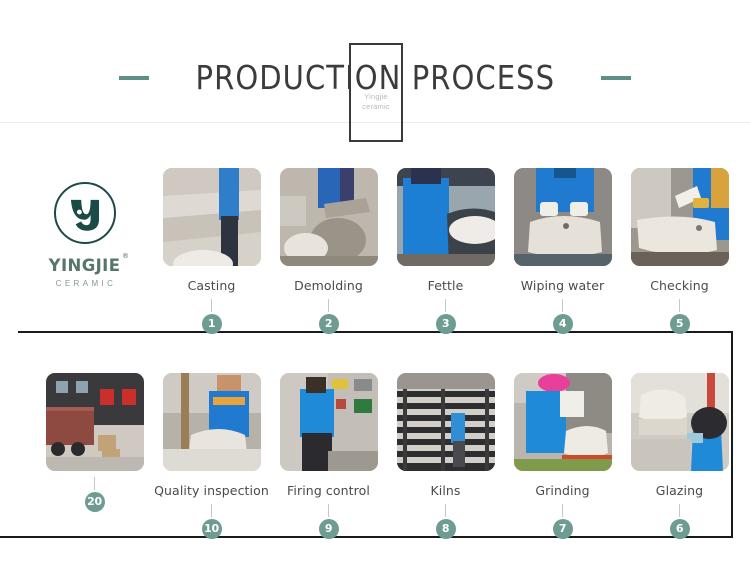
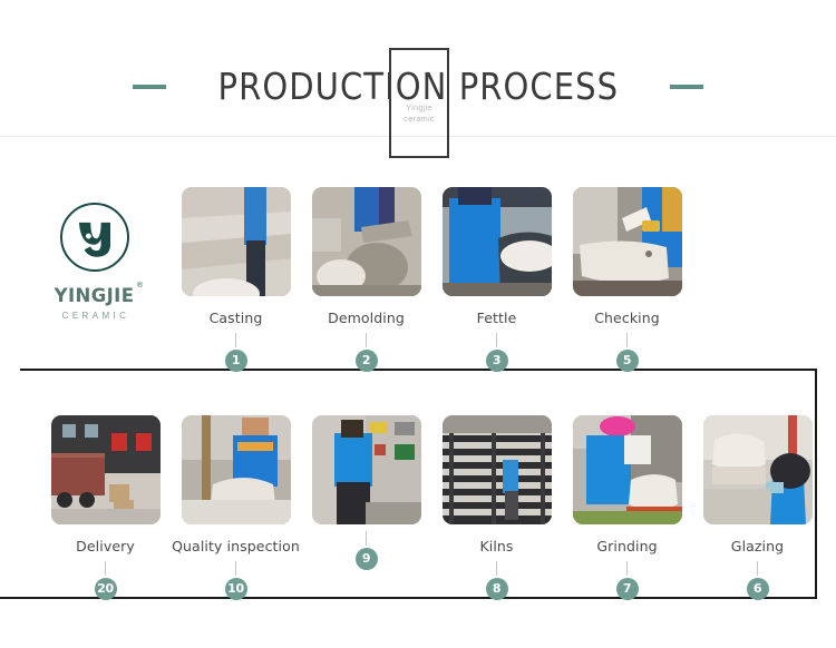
  PRODUCTION PROCESS
  Yingjie
  ceramic
  YINGJIE
  ®
  CERAMIC
  Casting
  1
  Demolding
  2
  Fettle
  3
- Wiping water
- 4
  Checking
  5
+ Delivery
  20
  Quality inspection
  10
- Firing control
  9
  Kilns
  8
  Grinding
  7
  Glazing
  6
